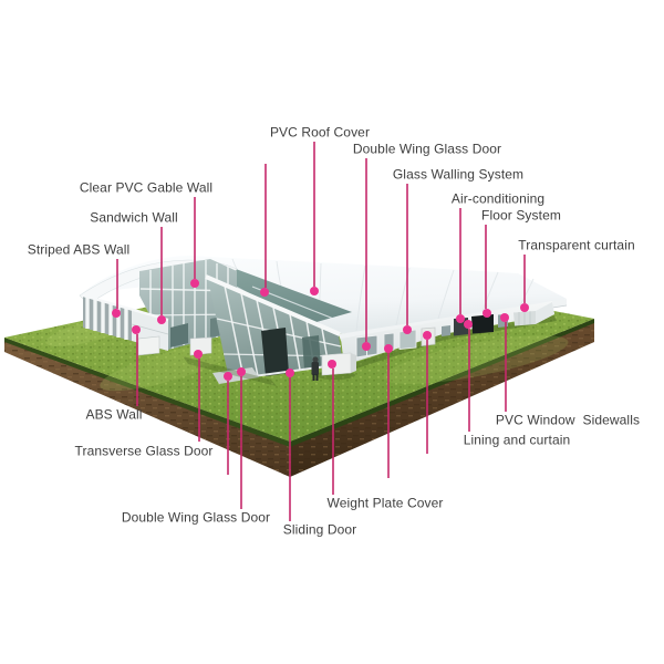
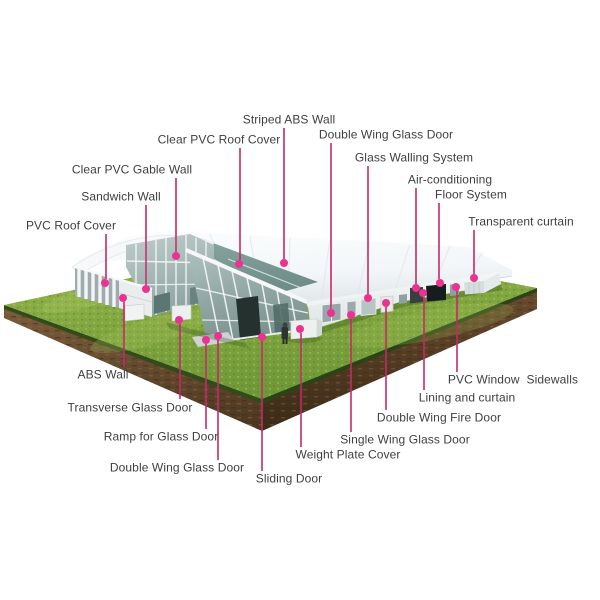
- PVC Roof Cover
+ Striped ABS Wall
+ Clear PVC Roof Cover
  Double Wing Glass Door
  Glass Walling System
  Air-conditioning
  Floor System
  Transparent curtain
  Clear PVC Gable Wall
  Sandwich Wall
- Striped ABS Wall
+ PVC Roof Cover
  ABS Wall
  Transverse Glass Door
+ Ramp for Glass Door
  Double Wing Glass Door
  Sliding Door
  Weight Plate Cover
+ Single Wing Glass Door
+ Double Wing Fire Door
  Lining and curtain
  PVC Window Sidewalls
